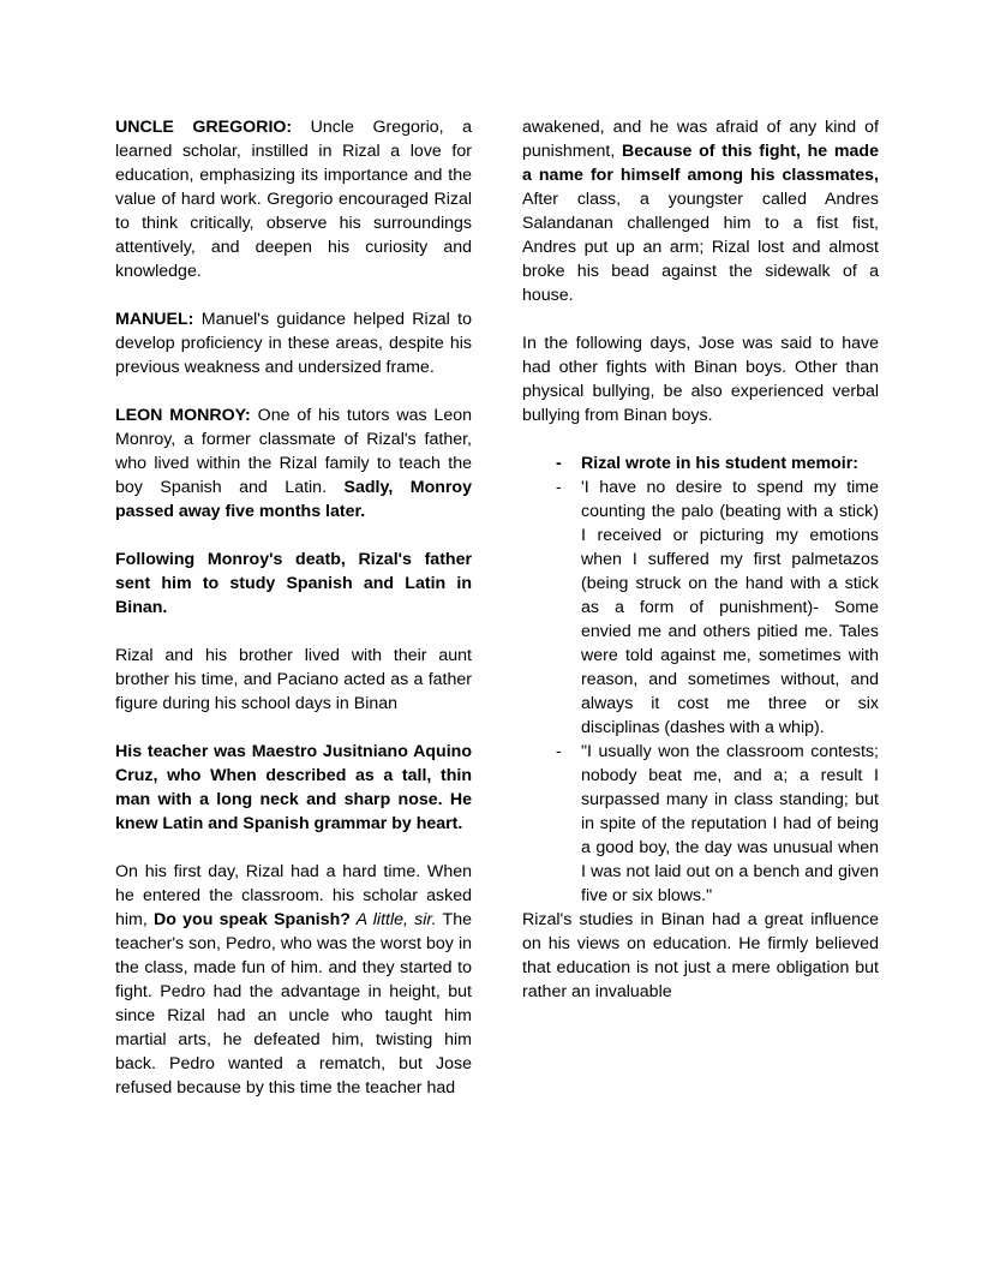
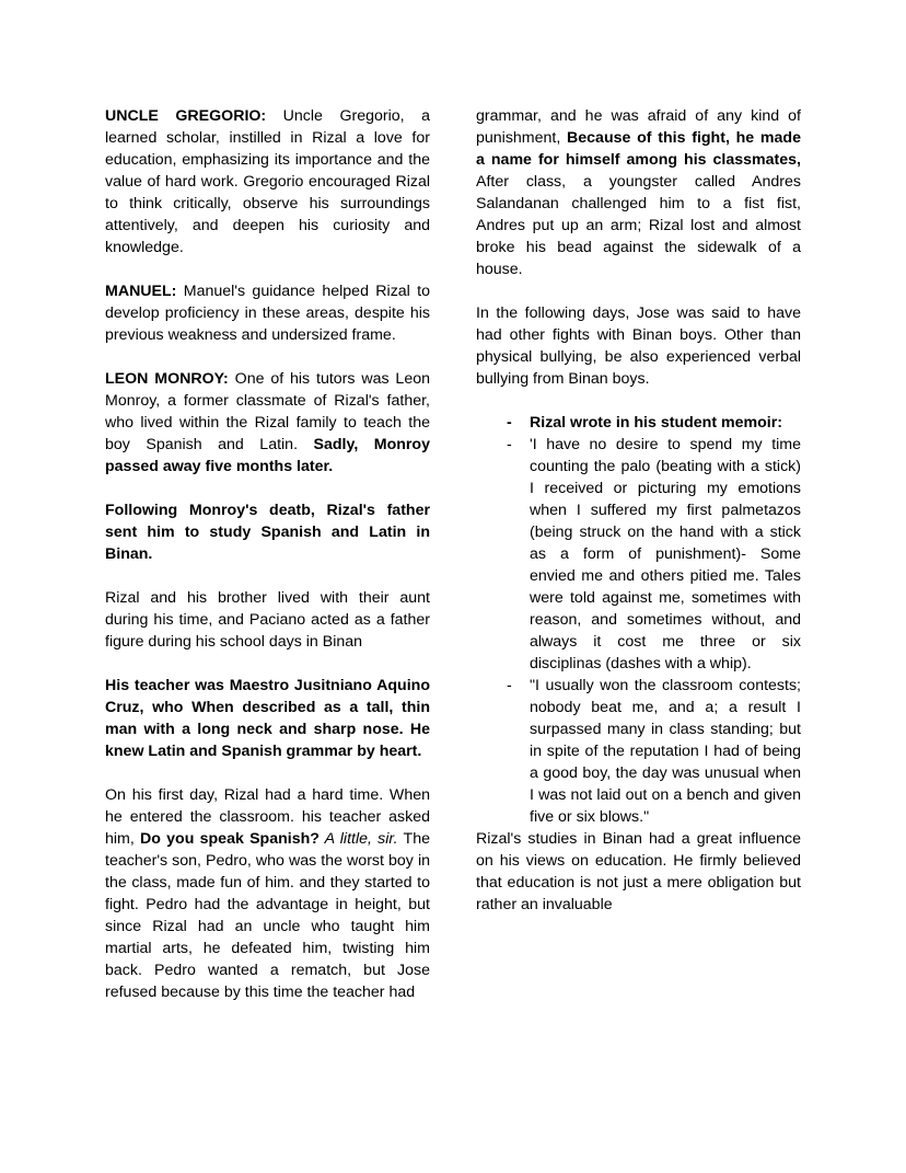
  UNCLE GREGORIO: Uncle Gregorio, a learned scholar, instilled in Rizal a love for education, emphasizing its importance and the value of hard work. Gregorio encouraged Rizal to think critically, observe his surroundings attentively, and deepen his curiosity and knowledge.
  MANUEL: Manuel's guidance helped Rizal to develop proficiency in these areas, despite his previous weakness and undersized frame.
  LEON MONROY: One of his tutors was Leon Monroy, a former classmate of Rizal's father, who lived within the Rizal family to teach the boy Spanish and Latin. Sadly, Monroy passed away five months later.
  Following Monroy's deatb, Rizal's father sent him to study Spanish and Latin in Binan.
- Rizal and his brother lived with their aunt brother his time, and Paciano acted as a father figure during his school days in Binan
+ Rizal and his brother lived with their aunt during his time, and Paciano acted as a father figure during his school days in Binan
  His teacher was Maestro Jusitniano Aquino Cruz, who When described as a tall, thin man with a long neck and sharp nose. He knew Latin and Spanish grammar by heart.
- On his first day, Rizal had a hard time. When he entered the classroom. his scholar asked him, Do you speak Spanish? A little, sir. The teacher's son, Pedro, who was the worst boy in the class, made fun of him. and they started to fight. Pedro had the advantage in height, but since Rizal had an uncle who taught him martial arts, he defeated him, twisting him back. Pedro wanted a rematch, but Jose refused because by this time the teacher had
+ On his first day, Rizal had a hard time. When he entered the classroom. his teacher asked him, Do you speak Spanish? A little, sir. The teacher's son, Pedro, who was the worst boy in the class, made fun of him. and they started to fight. Pedro had the advantage in height, but since Rizal had an uncle who taught him martial arts, he defeated him, twisting him back. Pedro wanted a rematch, but Jose refused because by this time the teacher had
- awakened, and he was afraid of any kind of punishment, Because of this fight, he made a name for himself among his classmates, After class, a youngster called Andres Salandanan challenged him to a fist fist, Andres put up an arm; Rizal lost and almost broke his bead against the sidewalk of a house.
+ grammar, and he was afraid of any kind of punishment, Because of this fight, he made a name for himself among his classmates, After class, a youngster called Andres Salandanan challenged him to a fist fist, Andres put up an arm; Rizal lost and almost broke his bead against the sidewalk of a house.
  In the following days, Jose was said to have had other fights with Binan boys. Other than physical bullying, be also experienced verbal bullying from Binan boys.
  -
  Rizal wrote in his student memoir:
  -
  'I have no desire to spend my time counting the palo (beating with a stick) I received or picturing my emotions when I suffered my first palmetazos (being struck on the hand with a stick as a form of punishment)- Some envied me and others pitied me. Tales were told against me, sometimes with reason, and sometimes without, and always it cost me three or six disciplinas (dashes with a whip).
  -
  "I usually won the classroom contests; nobody beat me, and a; a result I surpassed many in class standing; but in spite of the reputation I had of being a good boy, the day was unusual when I was not laid out on a bench and given five or six blows."
  Rizal's studies in Binan had a great influence on his views on education. He firmly believed that education is not just a mere obligation but rather an invaluable
